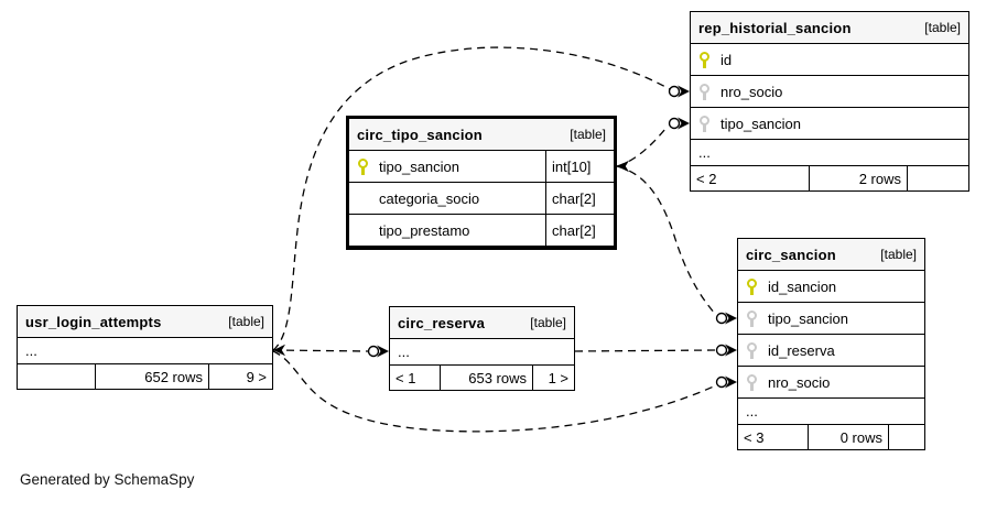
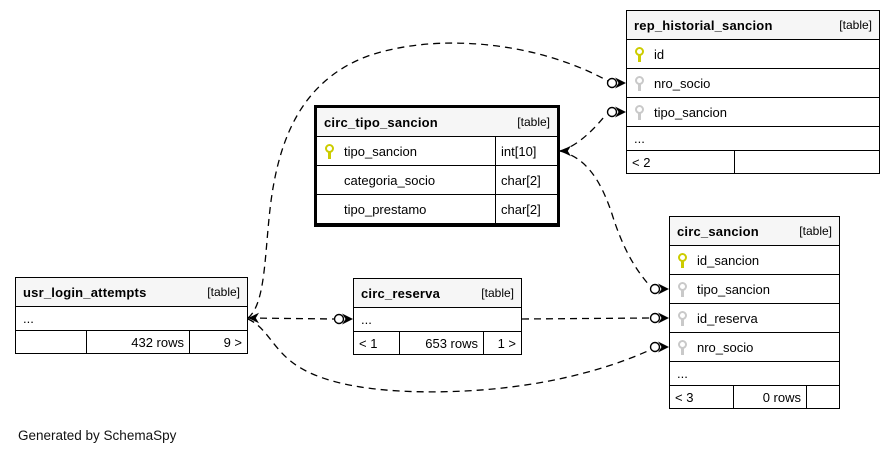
  rep_historial_sancion
  [table]
  id
  nro_socio
  tipo_sancion
  ...
  < 2
- 2 rows
  circ_tipo_sancion
  [table]
  tipo_sancion
  int[10]
  categoria_socio
  char[2]
  tipo_prestamo
  char[2]
  circ_sancion
  [table]
  id_sancion
  tipo_sancion
  id_reserva
  nro_socio
  ...
  < 3
  0 rows
  usr_login_attempts
  [table]
  ...
- 652 rows
+ 432 rows
  9 >
  circ_reserva
  [table]
  ...
  < 1
  653 rows
  1 >
  Generated by SchemaSpy
